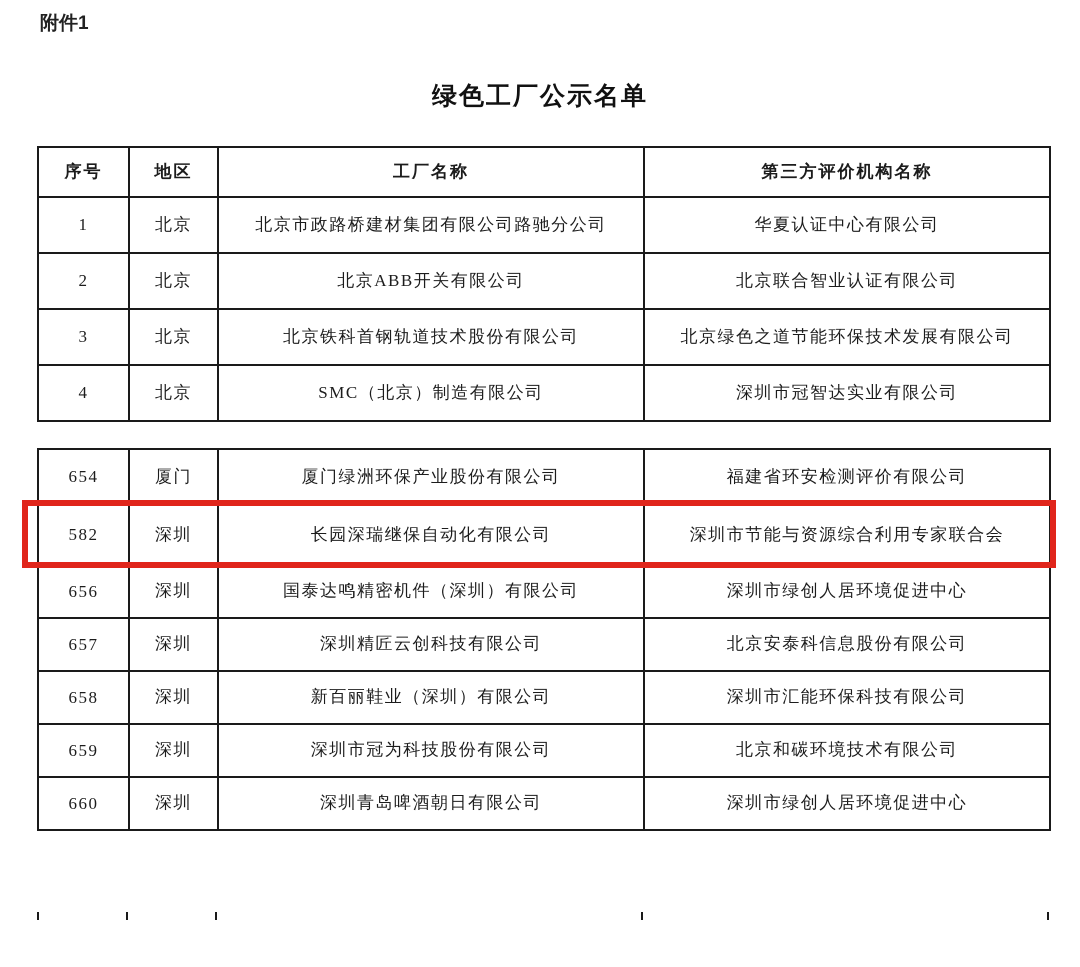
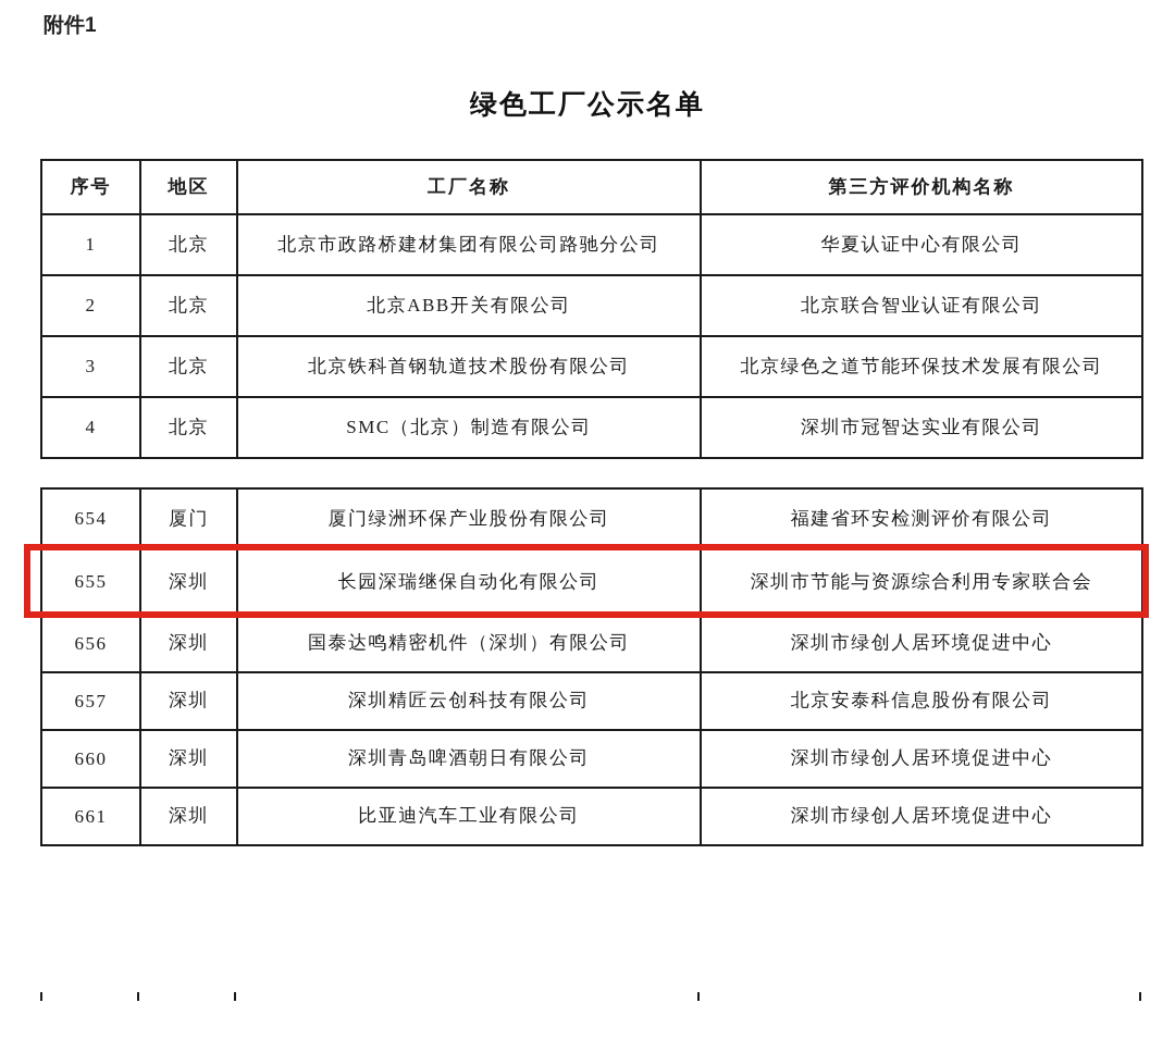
  附件1
  绿色工厂公示名单
  序号	地区	工厂名称	第三方评价机构名称
  1	北京	北京市政路桥建材集团有限公司路驰分公司	华夏认证中心有限公司
  2	北京	北京ABB开关有限公司	北京联合智业认证有限公司
  3	北京	北京铁科首钢轨道技术股份有限公司	北京绿色之道节能环保技术发展有限公司
  4	北京	SMC（北京）制造有限公司	深圳市冠智达实业有限公司
  654	厦门	厦门绿洲环保产业股份有限公司	福建省环安检测评价有限公司
- 582	深圳	长园深瑞继保自动化有限公司	深圳市节能与资源综合利用专家联合会
+ 655	深圳	长园深瑞继保自动化有限公司	深圳市节能与资源综合利用专家联合会
  656	深圳	国泰达鸣精密机件（深圳）有限公司	深圳市绿创人居环境促进中心
  657	深圳	深圳精匠云创科技有限公司	北京安泰科信息股份有限公司
- 658	深圳	新百丽鞋业（深圳）有限公司	深圳市汇能环保科技有限公司
- 659	深圳	深圳市冠为科技股份有限公司	北京和碳环境技术有限公司
  660	深圳	深圳青岛啤酒朝日有限公司	深圳市绿创人居环境促进中心
+ 661	深圳	比亚迪汽车工业有限公司	深圳市绿创人居环境促进中心
